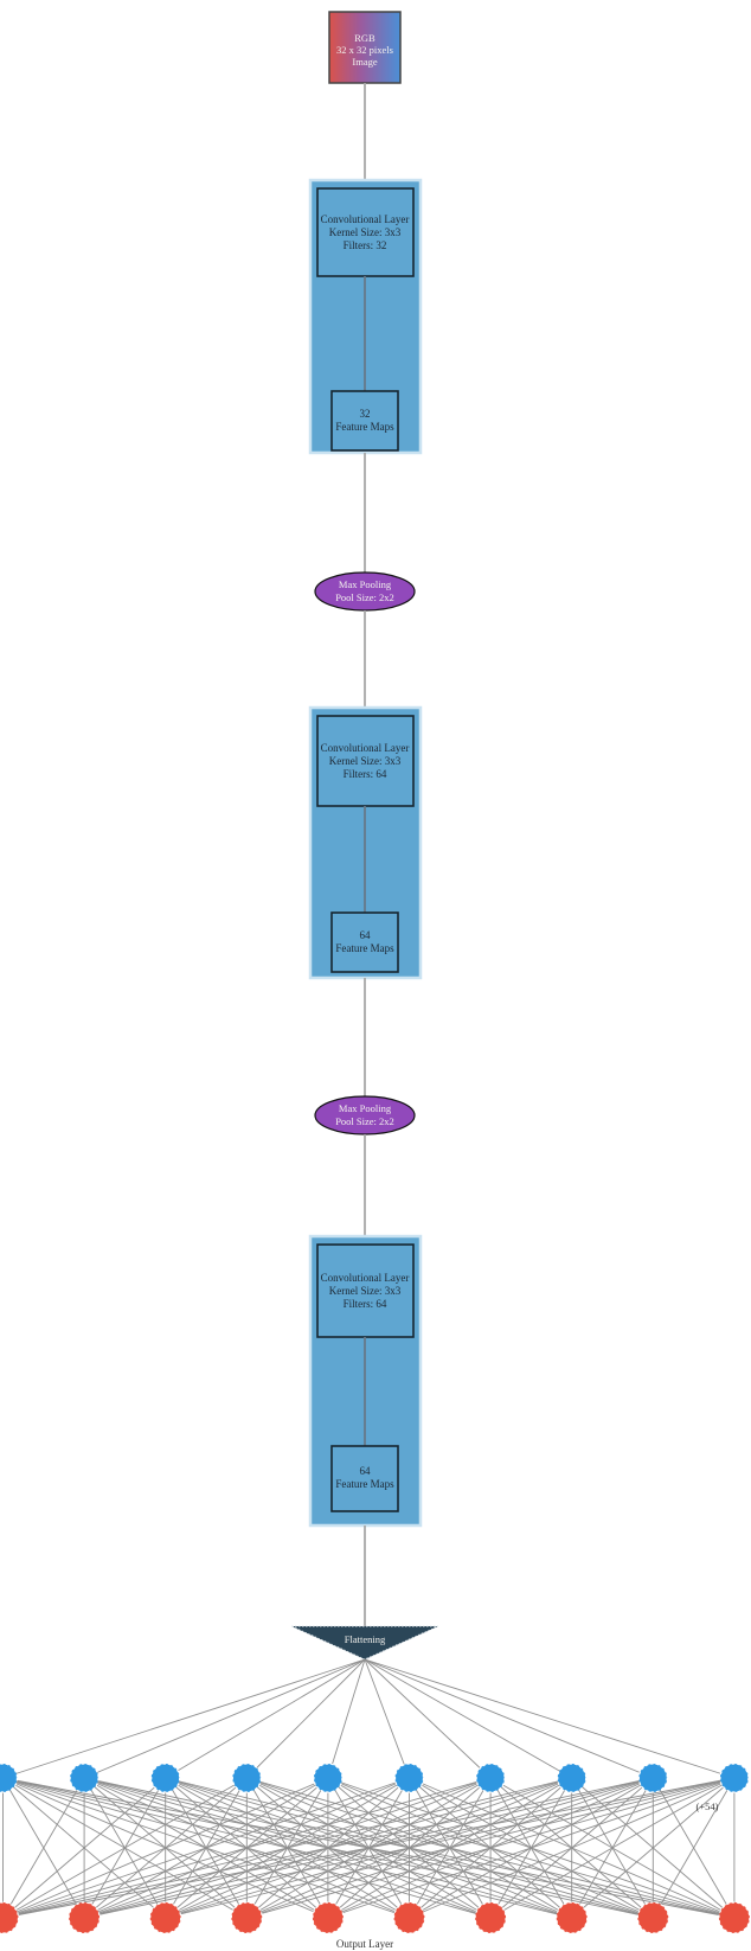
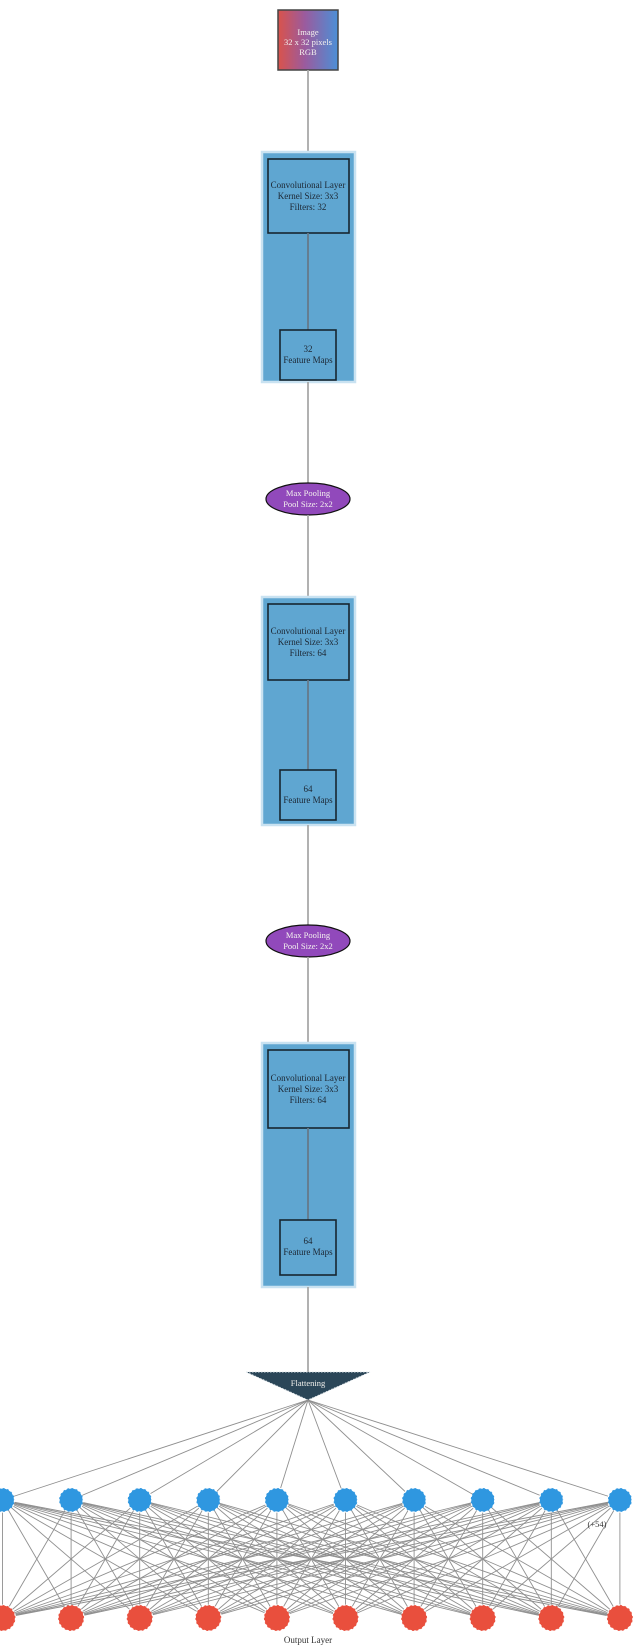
- RGB
+ Image
  32 x 32 pixels
- Image
+ RGB
  Convolutional Layer
  Kernel Size: 3x3
  Filters: 32
  32
  Feature Maps
  Max Pooling
  Pool Size: 2x2
  Convolutional Layer
  Kernel Size: 3x3
  Filters: 64
  64
  Feature Maps
  Max Pooling
  Pool Size: 2x2
  Convolutional Layer
  Kernel Size: 3x3
  Filters: 64
  64
  Feature Maps
  Flattening
  (+54)
  Output Layer
